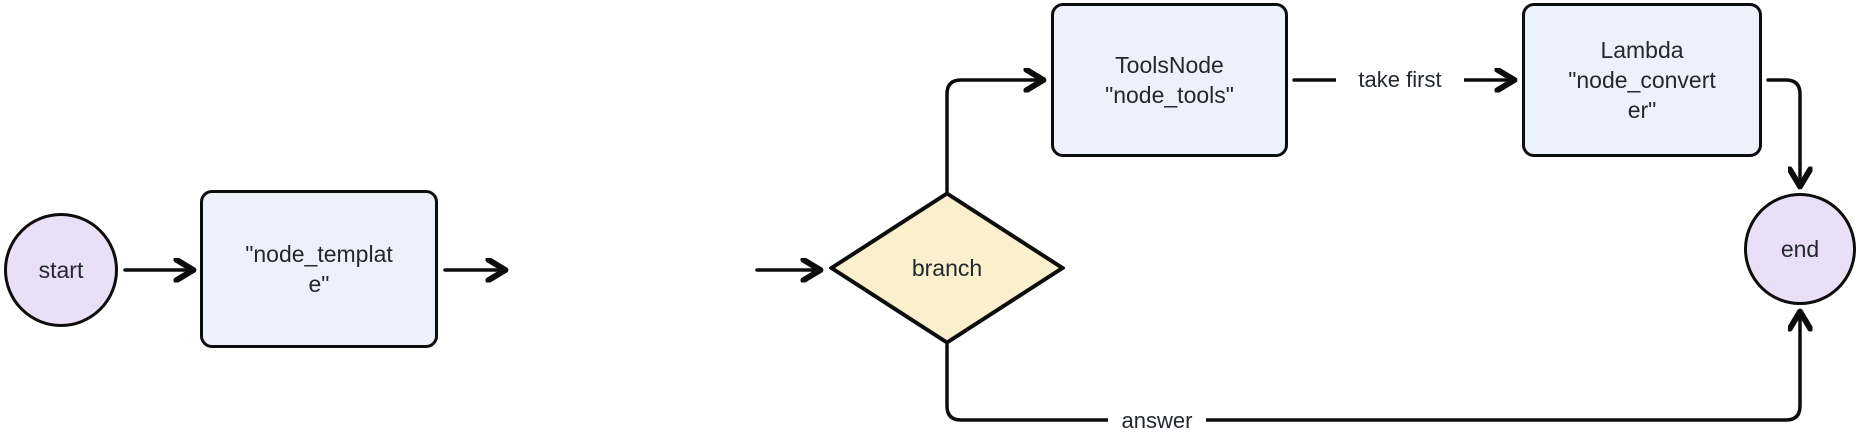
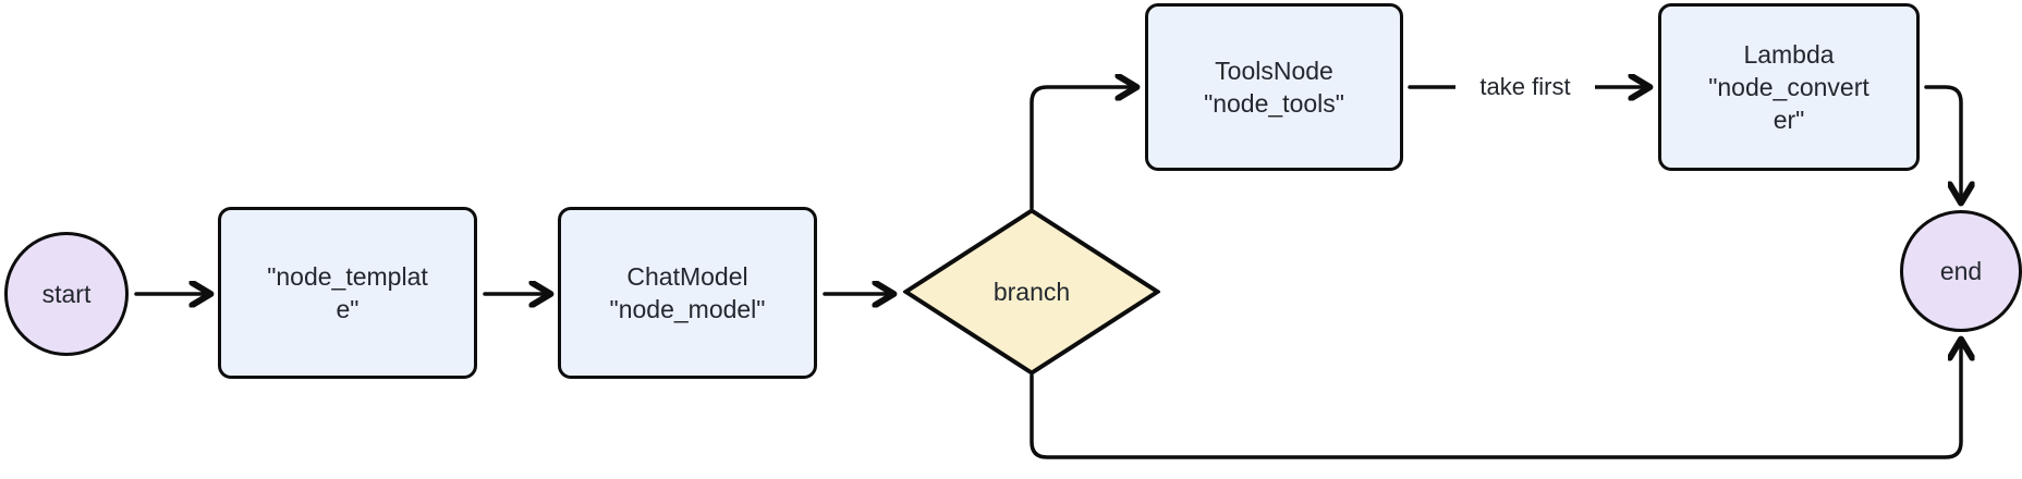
  start
  "node_templat
  e"
+ ChatModel
+ "node_model"
  branch
  ToolsNode
  "node_tools"
  Lambda
  "node_convert
  er"
  end
  take first
- answer
